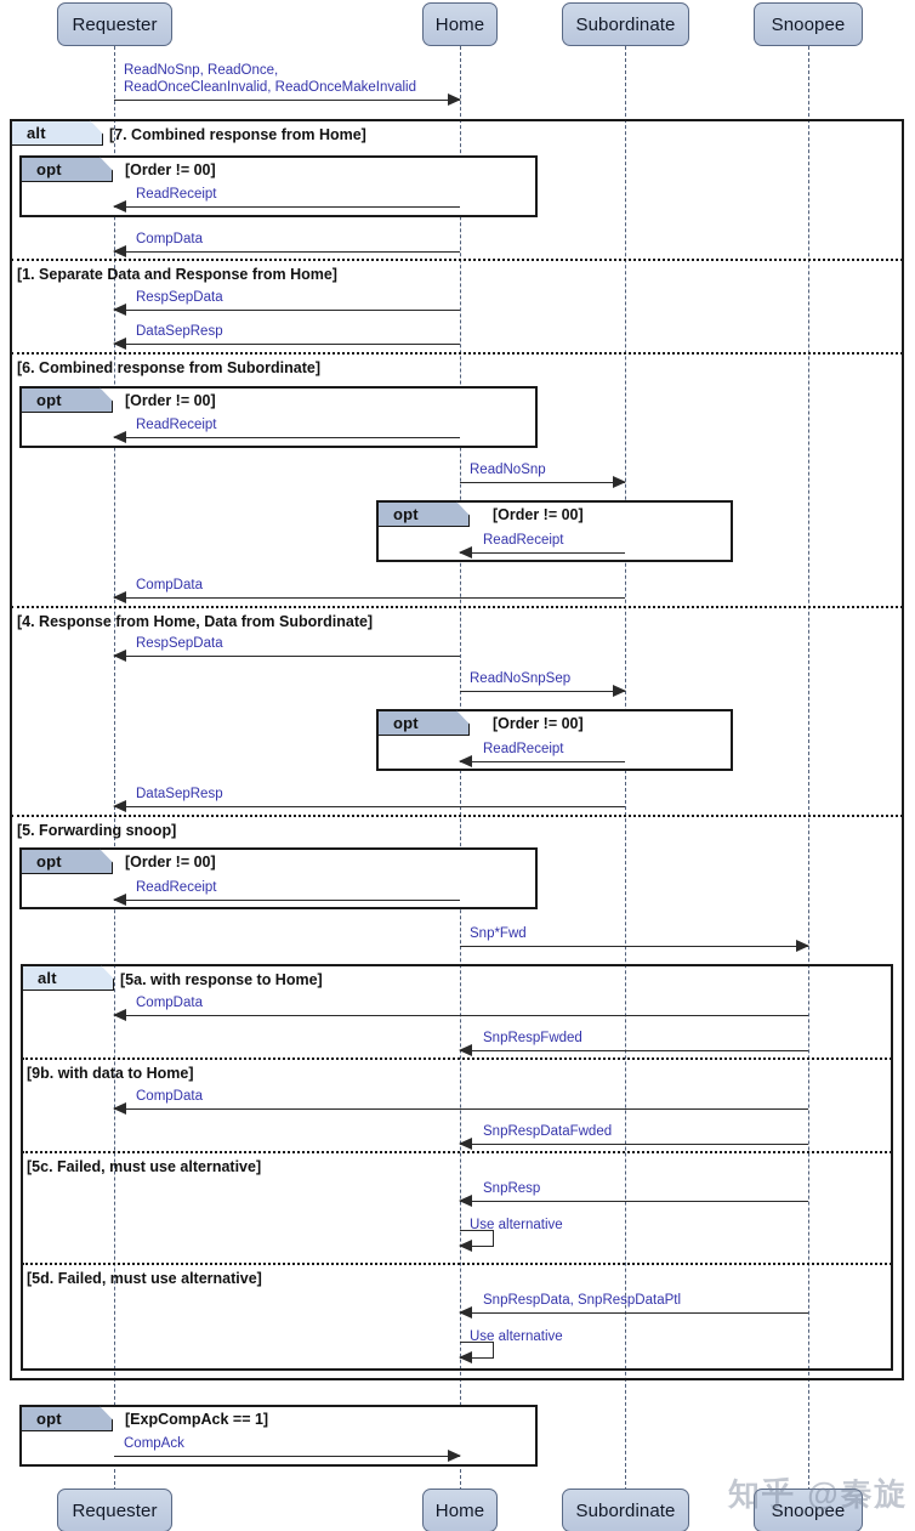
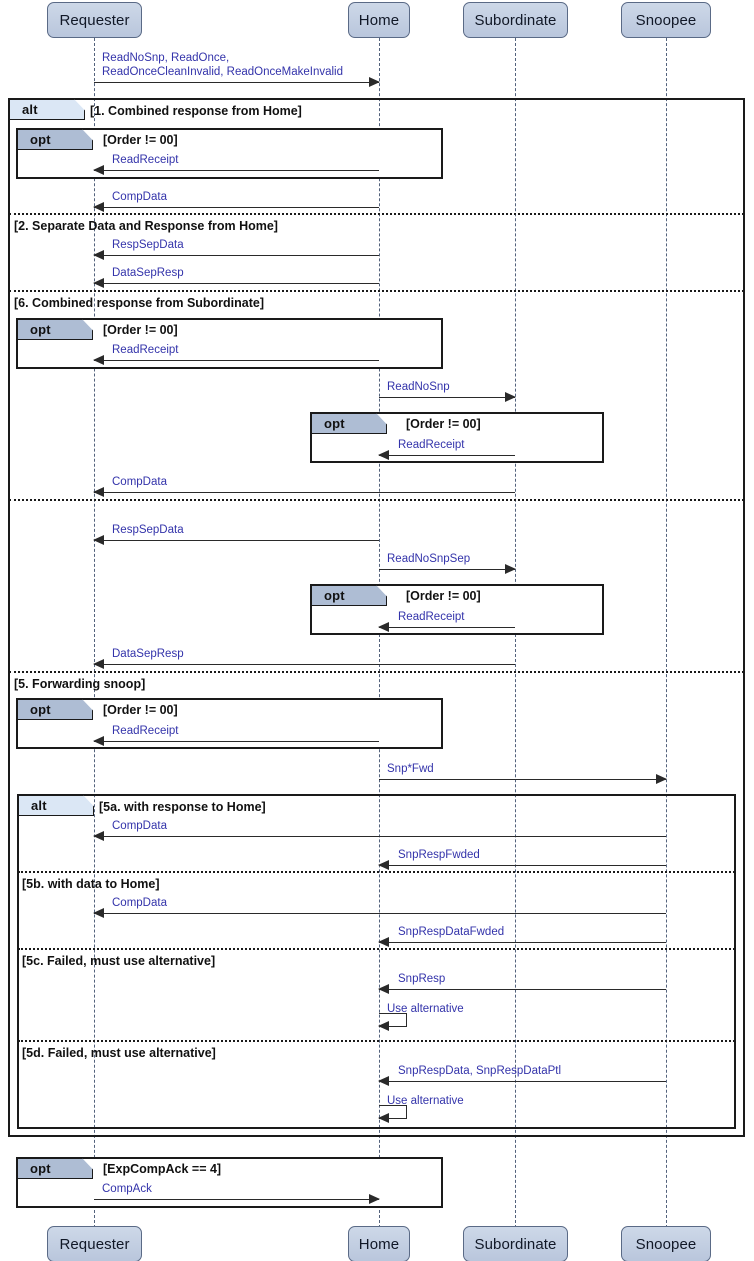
  Requester
  Home
  Subordinate
  Snoopee
  ReadNoSnp, ReadOnce,
  ReadOnceCleanInvalid, ReadOnceMakeInvalid
  alt
- [7. Combined response from Home]
+ [1. Combined response from Home]
  opt
  [Order != 00]
  ReadReceipt
  CompData
- [1. Separate Data and Response from Home]
+ [2. Separate Data and Response from Home]
  RespSepData
  DataSepResp
  [6. Combined response from Subordinate]
  opt
  [Order != 00]
  ReadReceipt
  ReadNoSnp
  opt
  [Order != 00]
  ReadReceipt
  CompData
- [4. Response from Home, Data from Subordinate]
  RespSepData
  ReadNoSnpSep
  opt
  [Order != 00]
  ReadReceipt
  DataSepResp
  [5. Forwarding snoop]
  opt
  [Order != 00]
  ReadReceipt
  Snp*Fwd
  alt
  [5a. with response to Home]
  CompData
  SnpRespFwded
- [9b. with data to Home]
+ [5b. with data to Home]
  CompData
  SnpRespDataFwded
  [5c. Failed, must use alternative]
  SnpResp
  Use alternative
  [5d. Failed, must use alternative]
  SnpRespData, SnpRespDataPtl
  Use alternative
  opt
- [ExpCompAck == 1]
+ [ExpCompAck == 4]
  CompAck
  Requester
  Home
  Subordinate
  Snoopee
- 知乎 @秦旋
